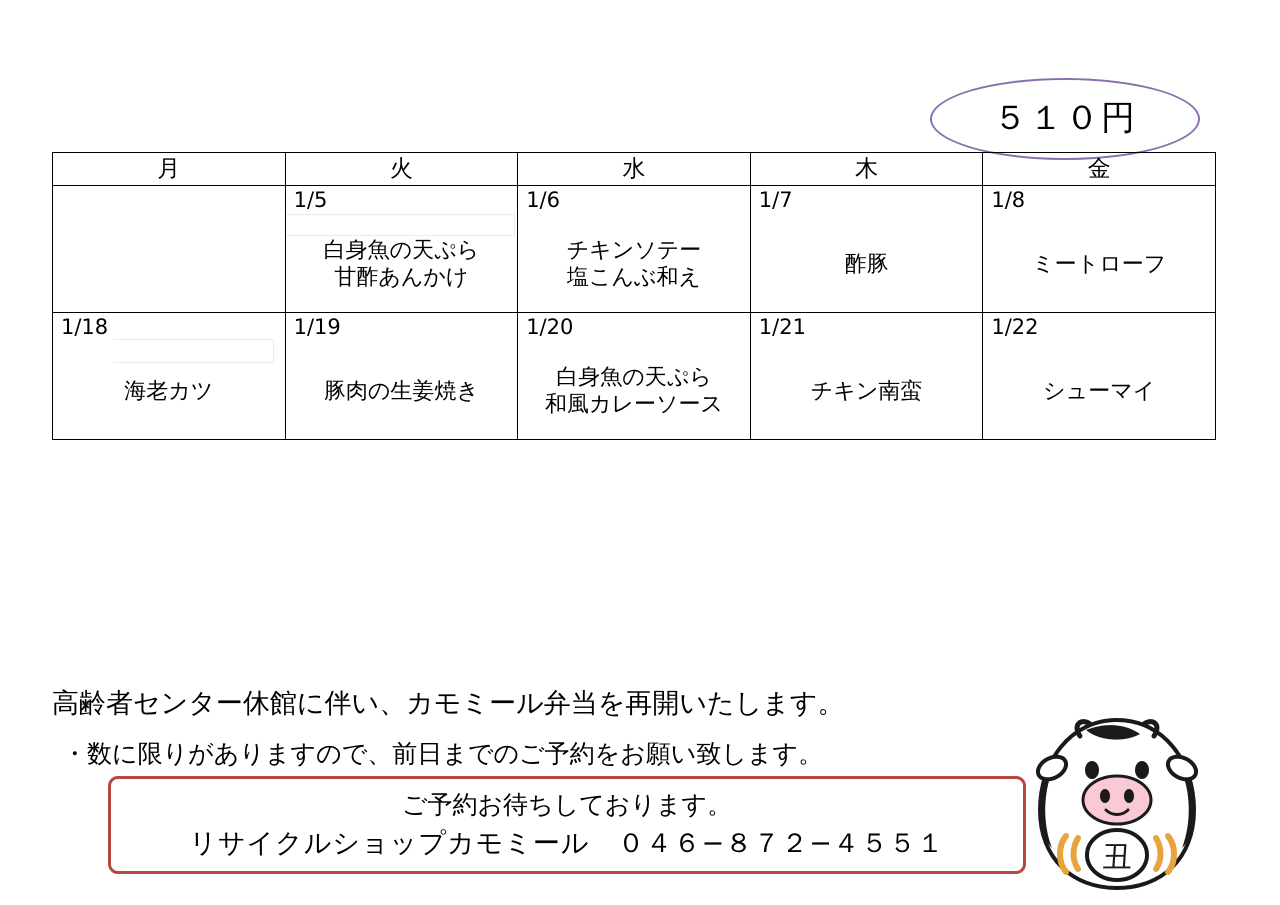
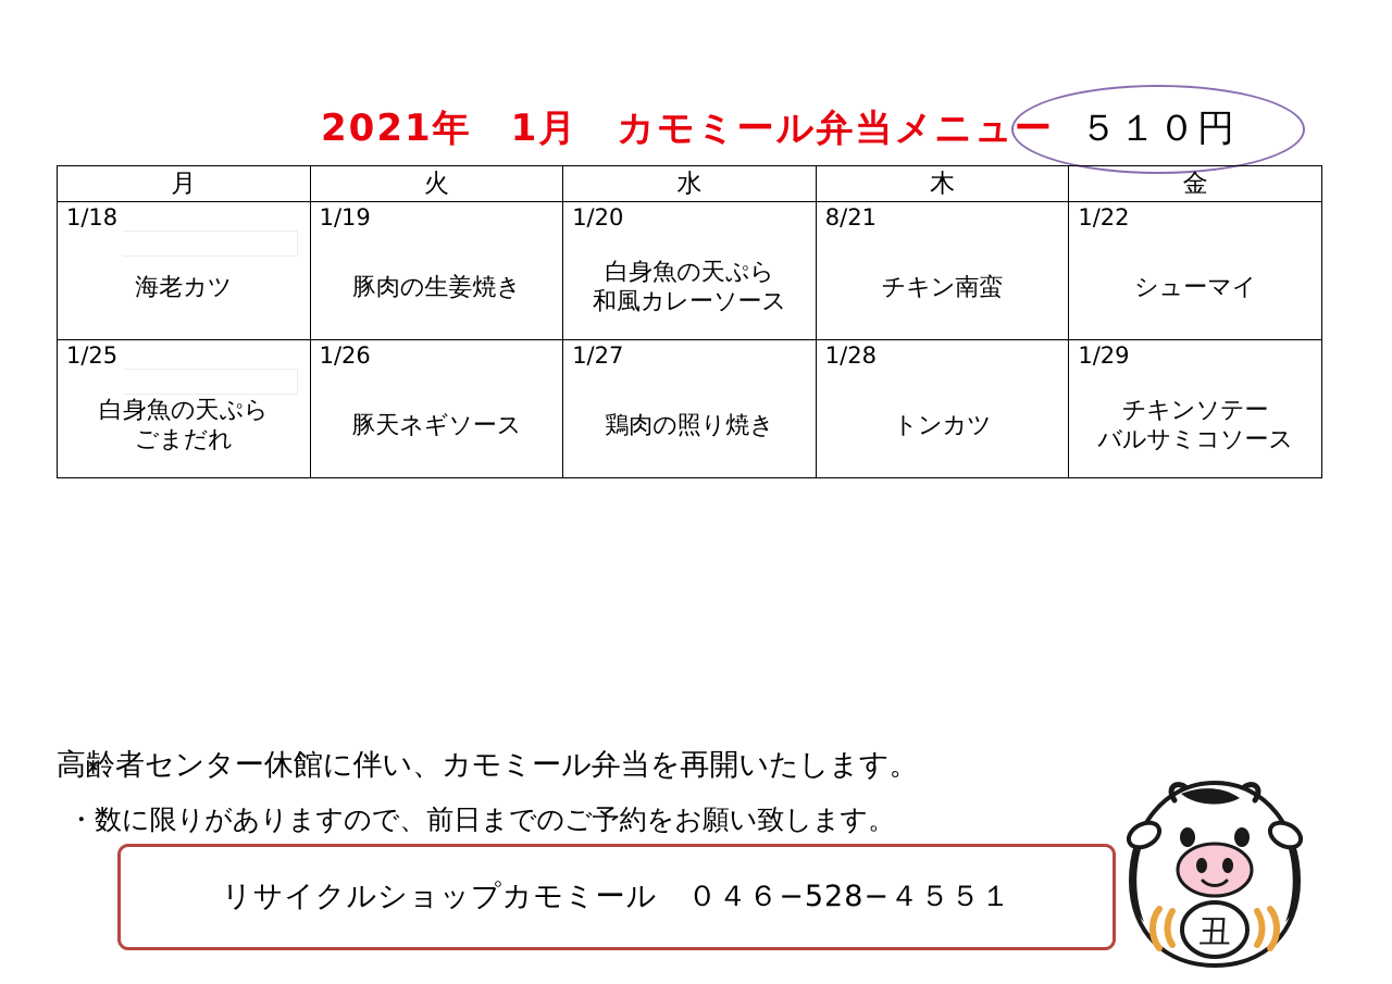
+ 2021年 1月 カモミール弁当メニュー
  ５１０円
  月	火	水	木	金
- 	1/5 白身魚の天ぷら 甘酢あんかけ	1/6 チキンソテー 塩こんぶ和え	1/7 酢豚	1/8 ミートローフ
- 1/18 海老カツ	1/19 豚肉の生姜焼き	1/20 白身魚の天ぷら 和風カレーソース	1/21 チキン南蛮	1/22 シューマイ
+ 1/18 海老カツ	1/19 豚肉の生姜焼き	1/20 白身魚の天ぷら 和風カレーソース	8/21 チキン南蛮	1/22 シューマイ
+ 1/25 白身魚の天ぷら ごまだれ	1/26 豚天ネギソース	1/27 鶏肉の照り焼き	1/28 トンカツ	1/29 チキンソテー バルサミコソース
  高齢者センター休館に伴い、カモミール弁当を再開いたします。
  ・数に限りがありますので、前日までのご予約をお願い致します。
- ご予約お待ちしております。
- リサイクルショップカモミール ０４６−８７２−４５５１
+ リサイクルショップカモミール ０４６−528−４５５１
  丑
